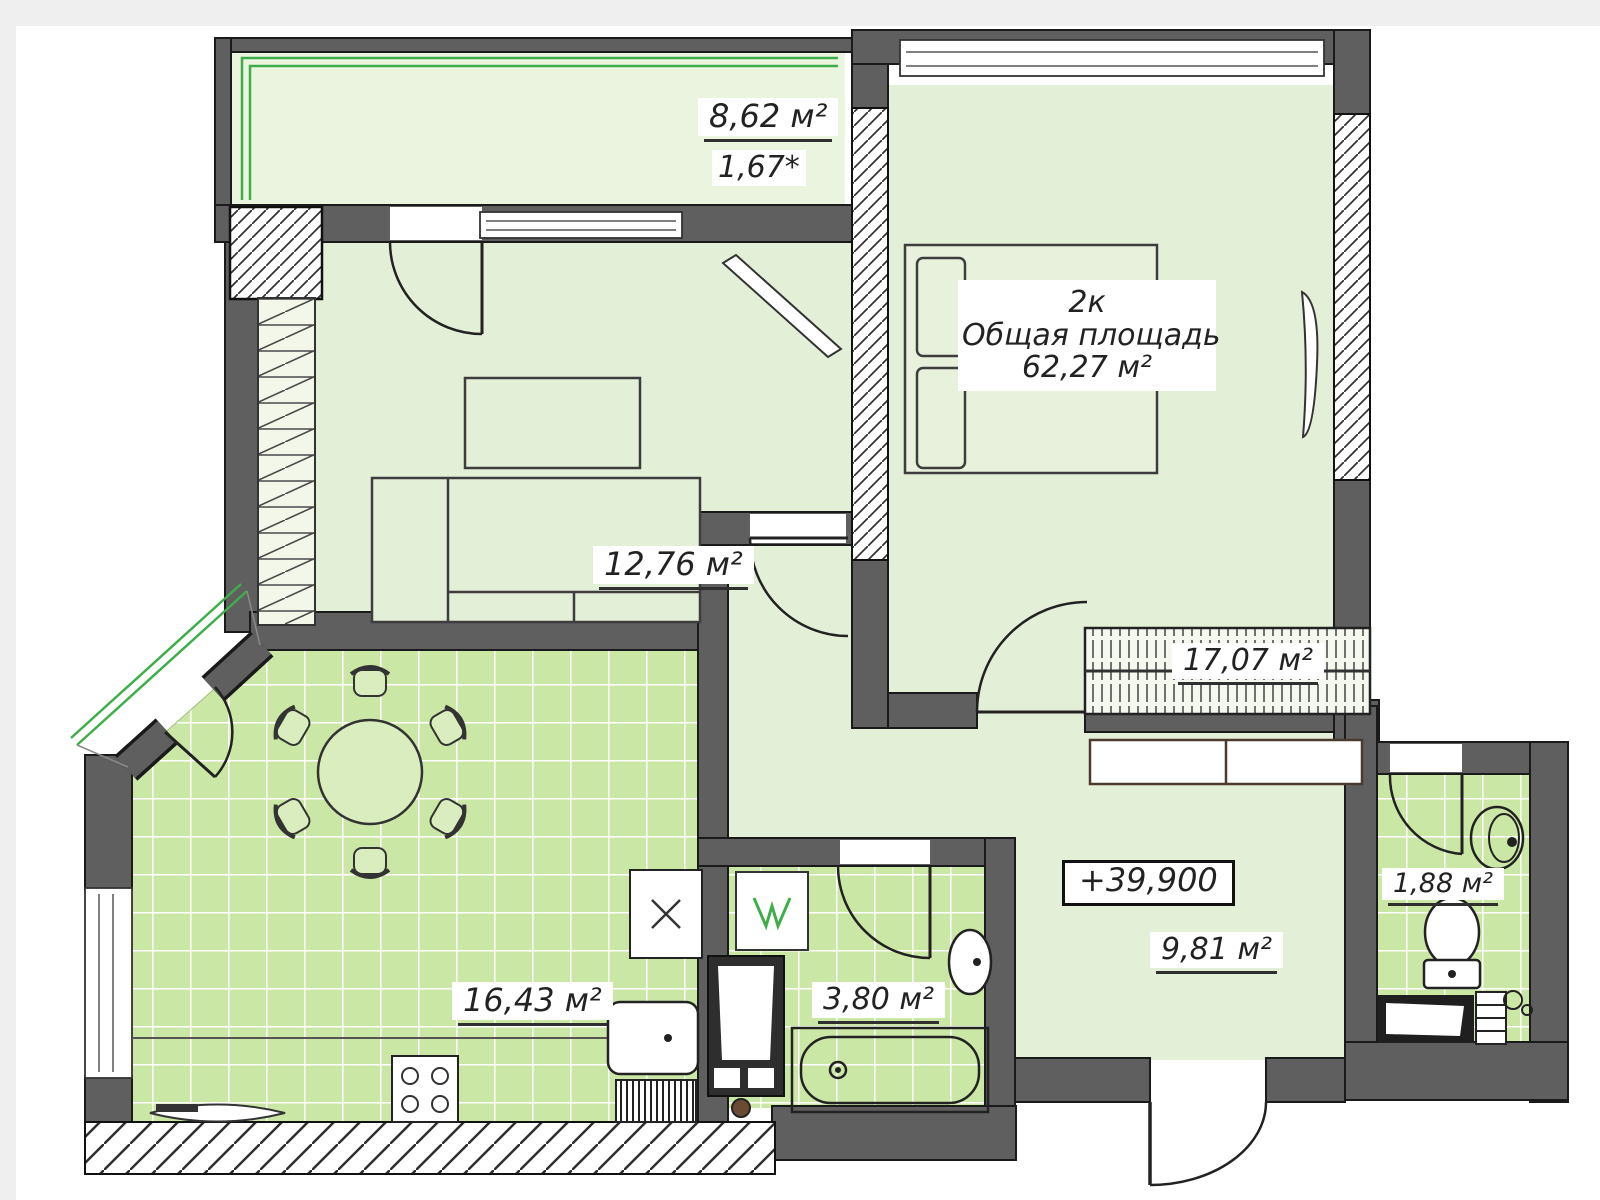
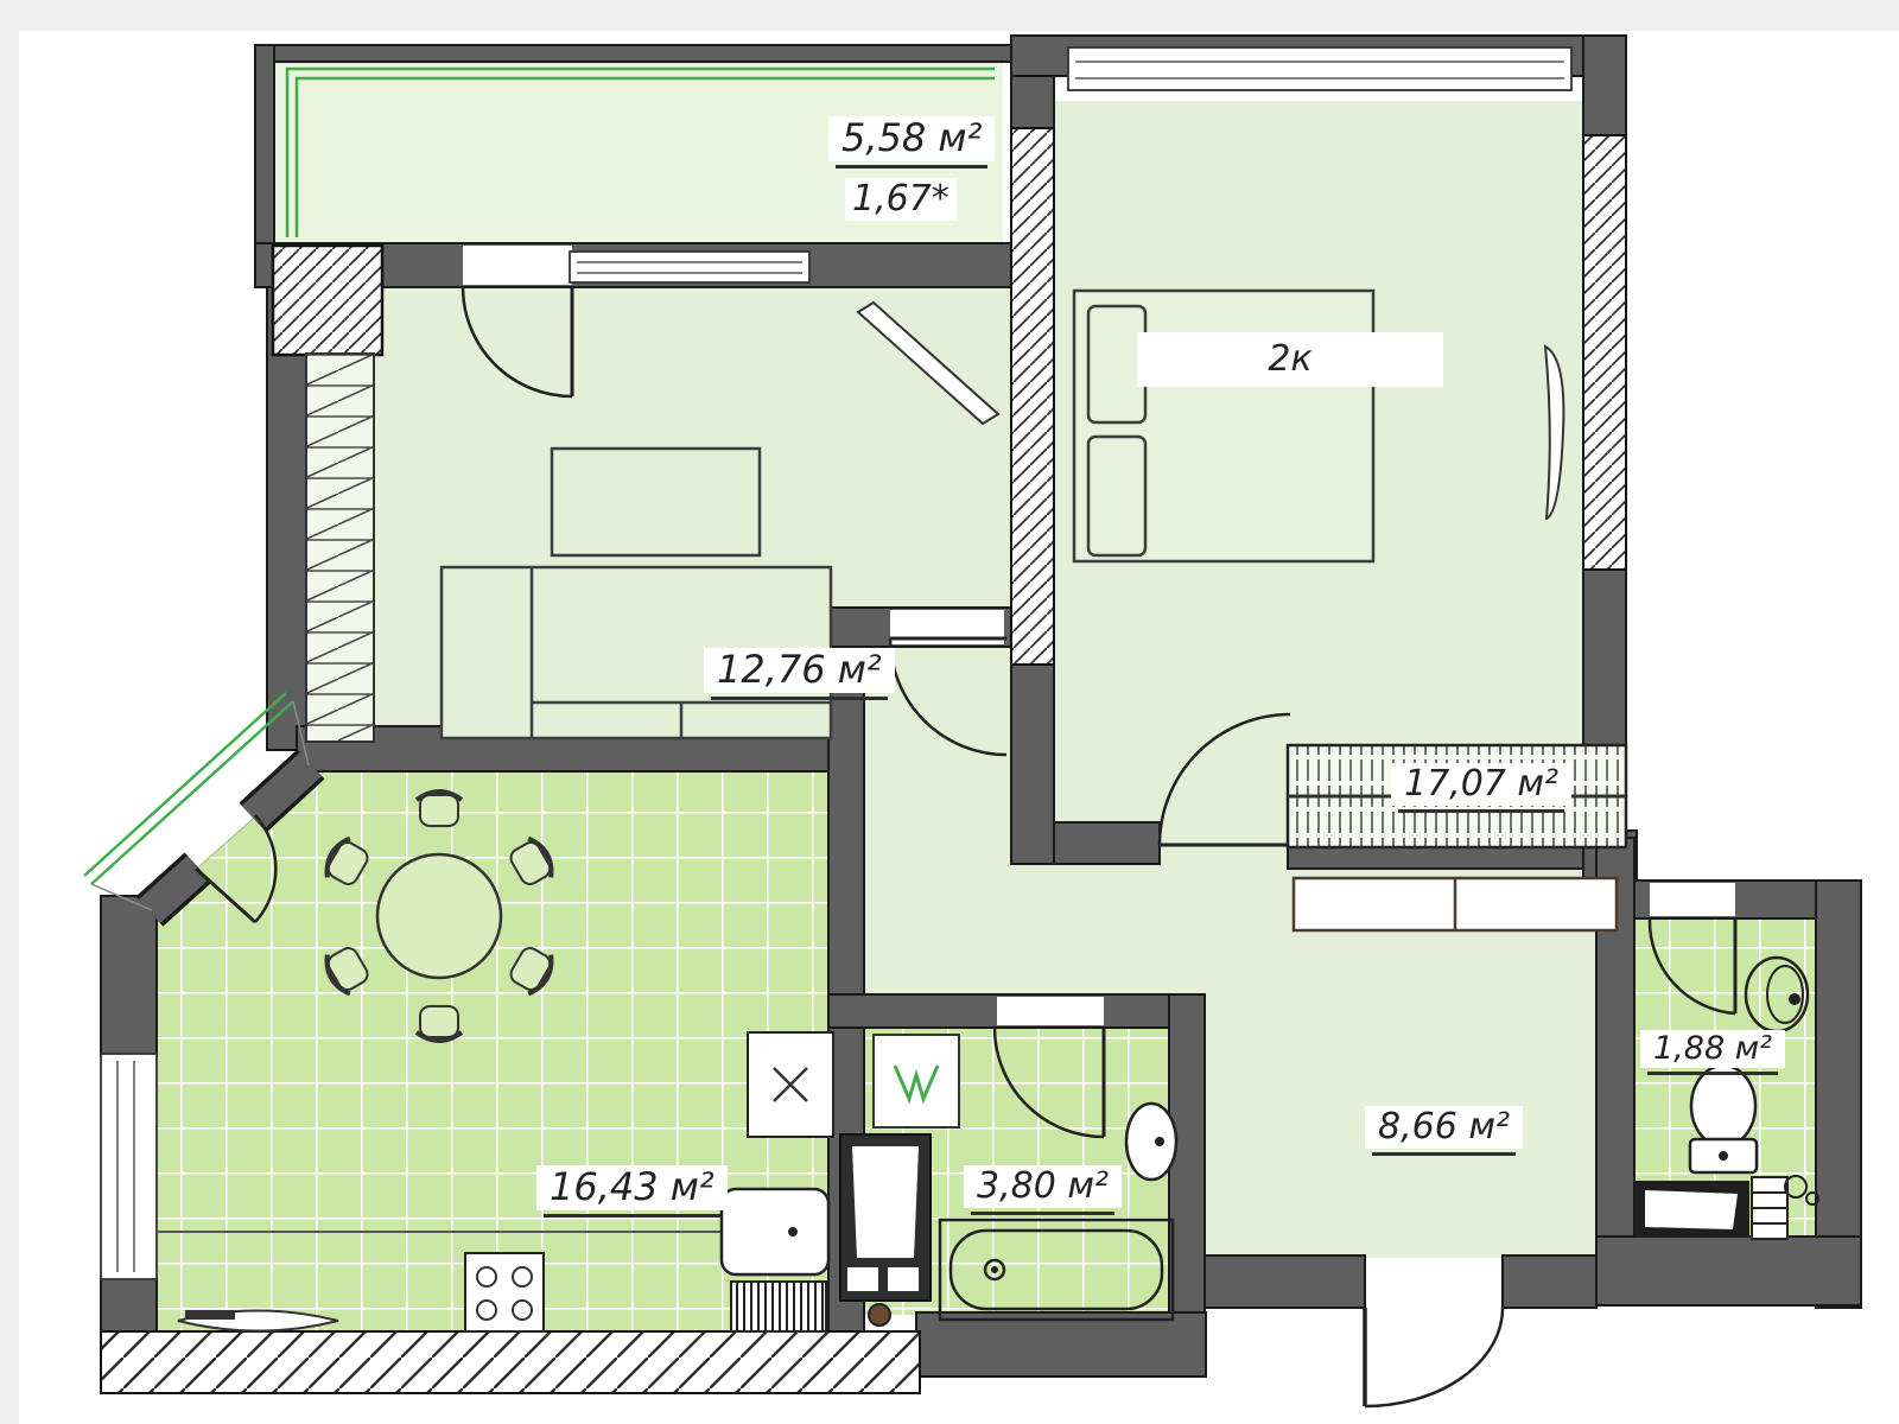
- 8,62 м²
+ 5,58 м²
  1,67*
  2к
- Общая площадь
- 62,27 м²
  12,76 м²
  17,07 м²
  16,43 м²
  3,80 м²
- 9,81 м²
+ 8,66 м²
  1,88 м²
- +39,900
